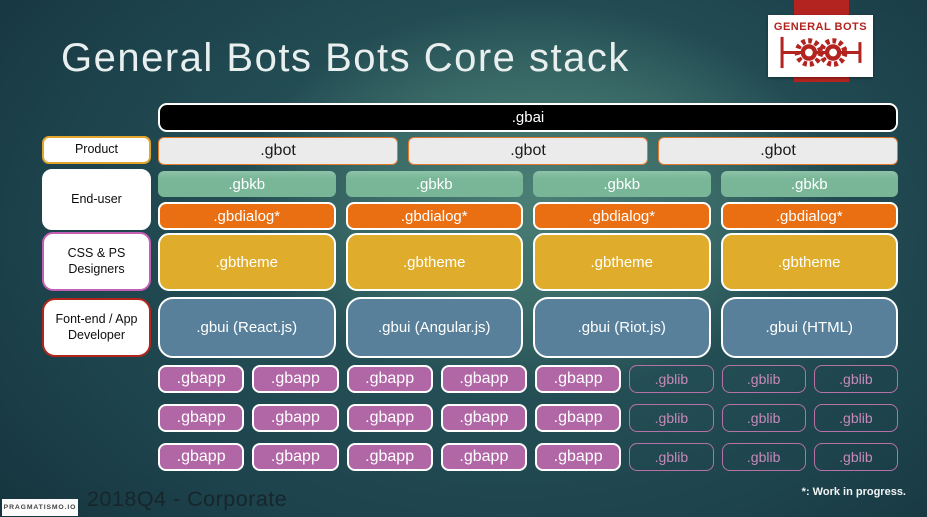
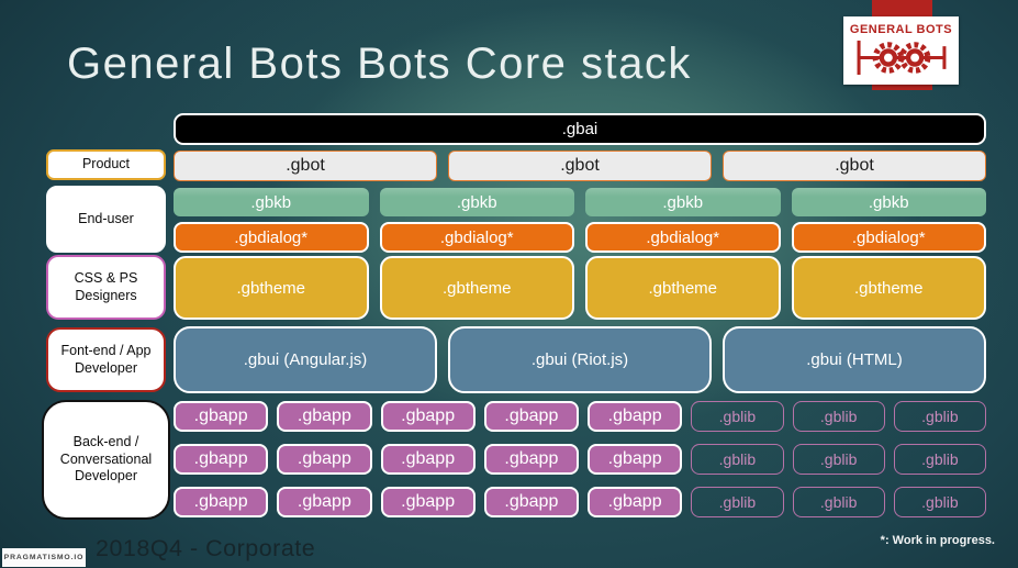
  General Bots Bots Core stack
  GENERAL BOTS
  Product
  End-user
  CSS & PS Designers
  Font-end / App Developer
+ Back-end / Conversational Developer
  .gbai
  .gbot
  .gbot
  .gbot
  .gbkb
  .gbkb
  .gbkb
  .gbkb
  .gbdialog*
  .gbdialog*
  .gbdialog*
  .gbdialog*
  .gbtheme
  .gbtheme
  .gbtheme
  .gbtheme
- .gbui (React.js)
  .gbui (Angular.js)
  .gbui (Riot.js)
  .gbui (HTML)
  .gbapp
  .gbapp
  .gbapp
  .gbapp
  .gbapp
  .gblib
  .gblib
  .gblib
  .gbapp
  .gbapp
  .gbapp
  .gbapp
  .gbapp
  .gblib
  .gblib
  .gblib
  .gbapp
  .gbapp
  .gbapp
  .gbapp
  .gbapp
  .gblib
  .gblib
  .gblib
  2018Q4 - Corporate
  *: Work in progress.
